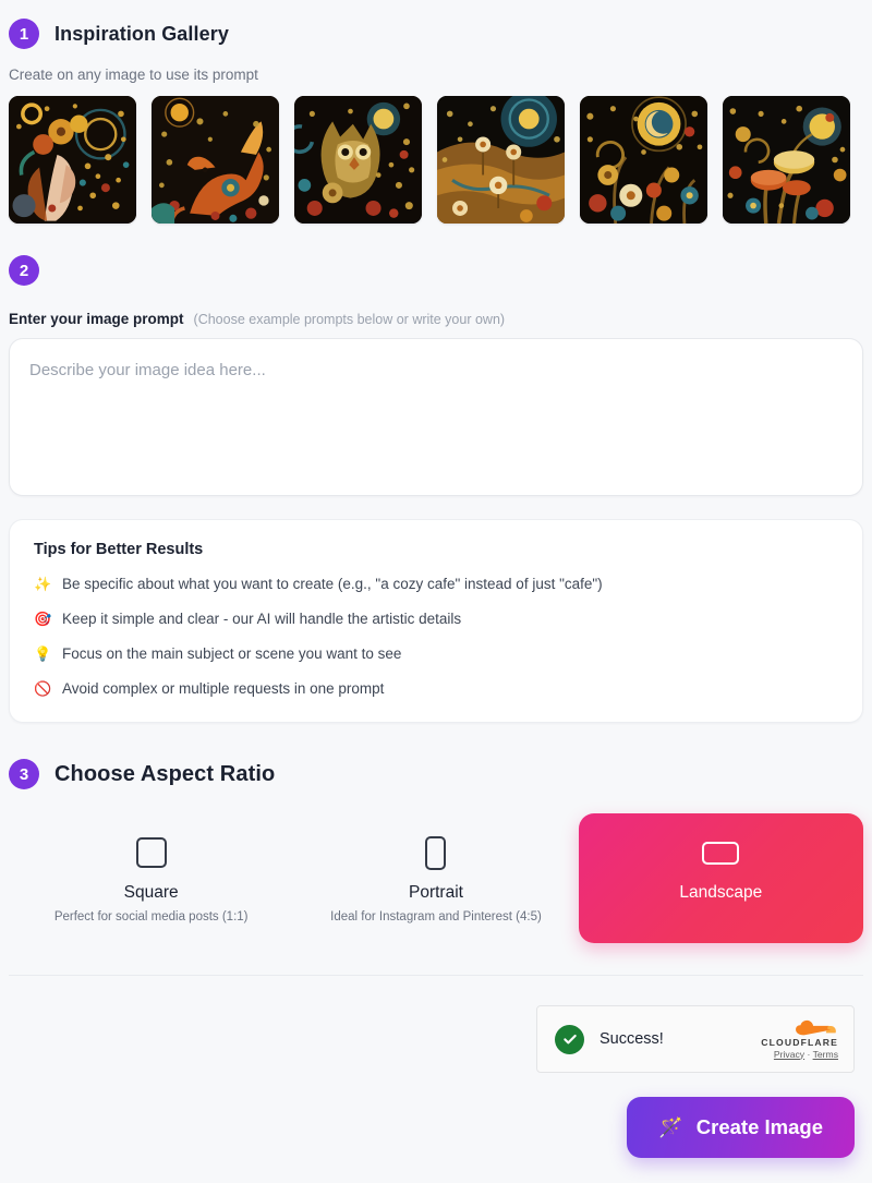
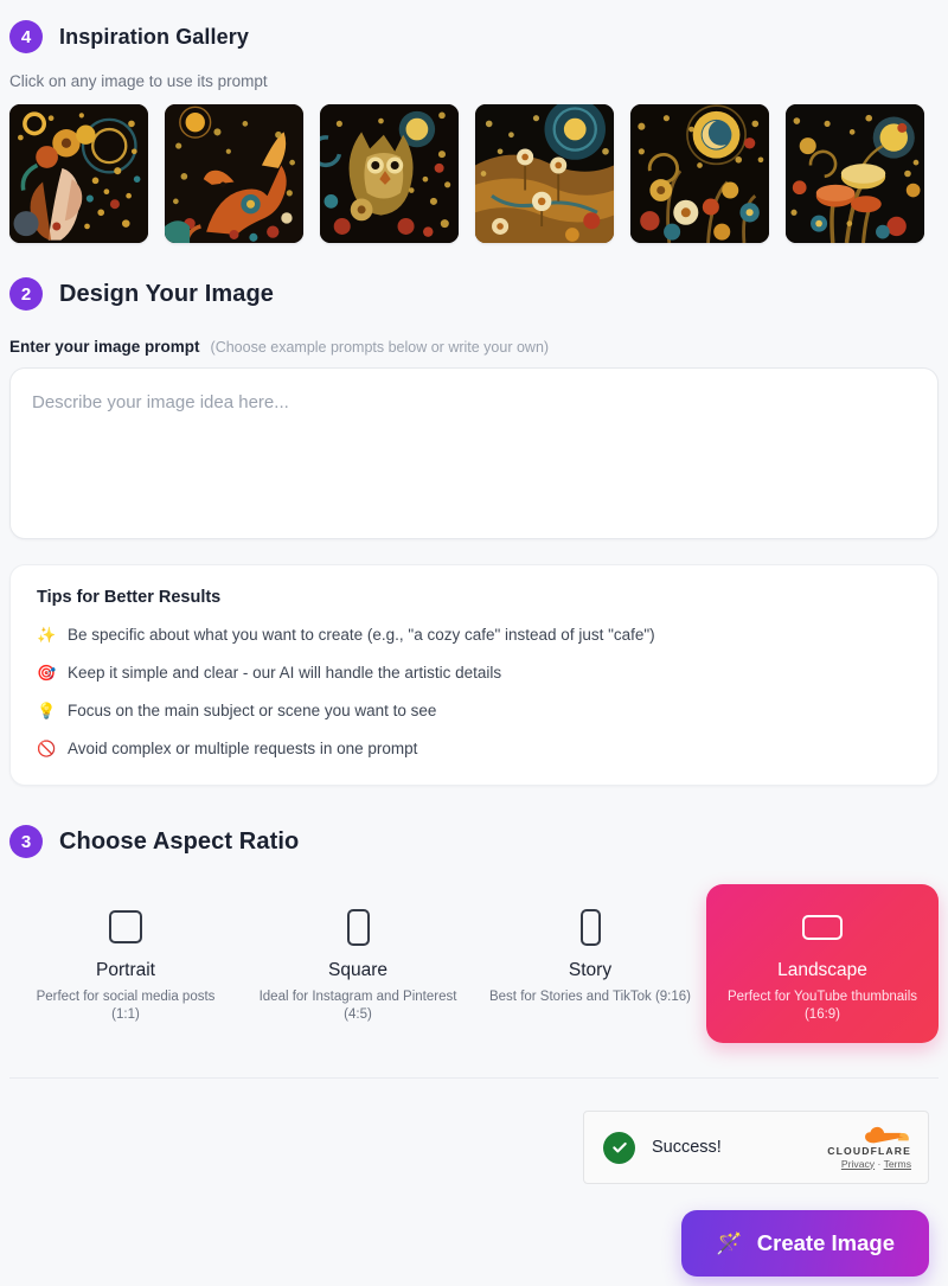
- 1
+ 4
  Inspiration Gallery
- Create on any image to use its prompt
+ Click on any image to use its prompt
  2
+ Design Your Image
  Enter your image prompt
  (Choose example prompts below or write your own)
  Describe your image idea here...
  Tips for Better Results
  ✨
  Be specific about what you want to create (e.g., "a cozy cafe" instead of just "cafe")
  🎯
  Keep it simple and clear - our AI will handle the artistic details
  💡
  Focus on the main subject or scene you want to see
  🚫
  Avoid complex or multiple requests in one prompt
  3
  Choose Aspect Ratio
- Square
+ Portrait
  Perfect for social media posts (1:1)
- Portrait
+ Square
  Ideal for Instagram and Pinterest (4:5)
+ Story
+ Best for Stories and TikTok (9:16)
  Landscape
+ Perfect for YouTube thumbnails (16:9)
  Success!
  CLOUDFLARE
  Privacy · Terms
  🪄
  Create Image
